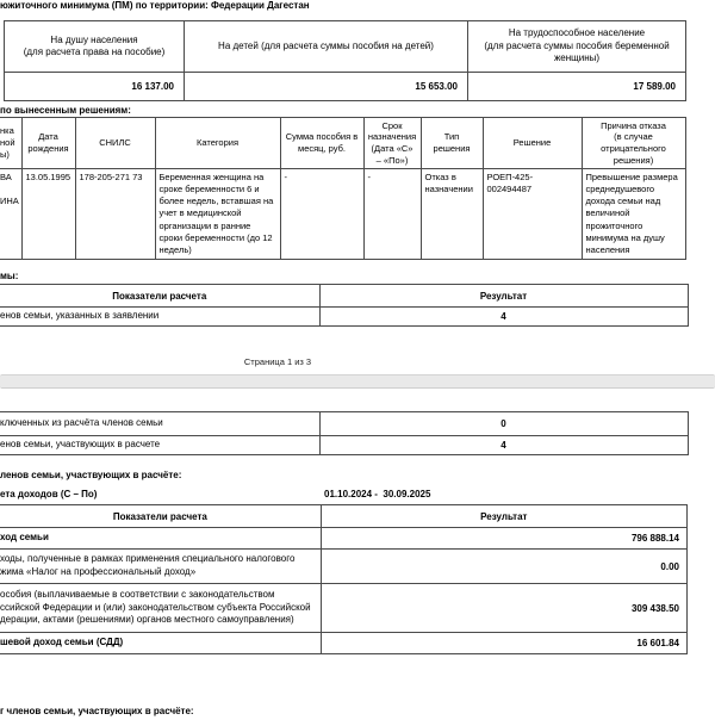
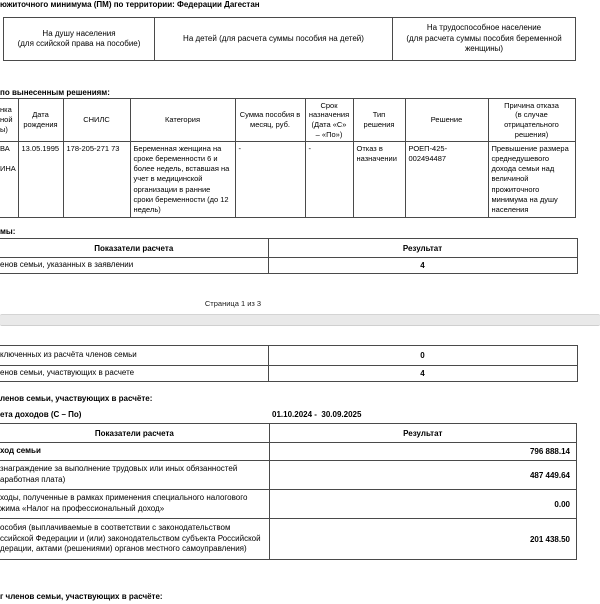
  южиточного минимума (ПМ) по территории: Федерации Дагестан
- На душу населения (для расчета права на пособие)	На детей (для расчета суммы пособия на детей)	На трудоспособное население (для расчета суммы пособия беременной женщины)
+ На душу населения (для ссийской права на пособие)	На детей (для расчета суммы пособия на детей)	На трудоспособное население (для расчета суммы пособия беременной женщины)
- 16 137.00	15 653.00	17 589.00
  по вынесенным решениям:
  нка ной ы)	Дата рождения	СНИЛС	Категория	Сумма пособия в месяц, руб.	Срок назначения (Дата «С» – «По»)	Тип решения	Решение	Причина отказа (в случае отрицательного решения)
  ВА ИНА	13.05.1995	178-205-271 73	Беременная женщина на сроке беременности 6 и более недель, вставшая на учет в медицинской организации в ранние сроки беременности (до 12 недель)	-	-	Отказ в назначении	РОЕП-425-002494487	Превышение размера среднедушевого дохода семьи над величиной прожиточного минимума на душу населения
  мы:
  Показатели расчета	Результат
  енов семьи, указанных в заявлении	4
  Страница 1 из 3
  ключенных из расчёта членов семьи	0
  енов семьи, участвующих в расчете	4
  ленов семьи, участвующих в расчёте:
  ета доходов (С – По)
  01.10.2024 - 30.09.2025
  Показатели расчета	Результат
  ход семьи	796 888.14
+ знаграждение за выполнение трудовых или иных обязанностей аработная плата)	487 449.64
  ходы, полученные в рамках применения специального налогового жима «Налог на профессиональный доход»	0.00
- особия (выплачиваемые в соответствии с законодательством ссийской Федерации и (или) законодательством субъекта Российской дерации, актами (решениями) органов местного самоуправления)	309 438.50
+ особия (выплачиваемые в соответствии с законодательством ссийской Федерации и (или) законодательством субъекта Российской дерации, актами (решениями) органов местного самоуправления)	201 438.50
- шевой доход семьи (СДД)	16 601.84
  г членов семьи, участвующих в расчёте:
